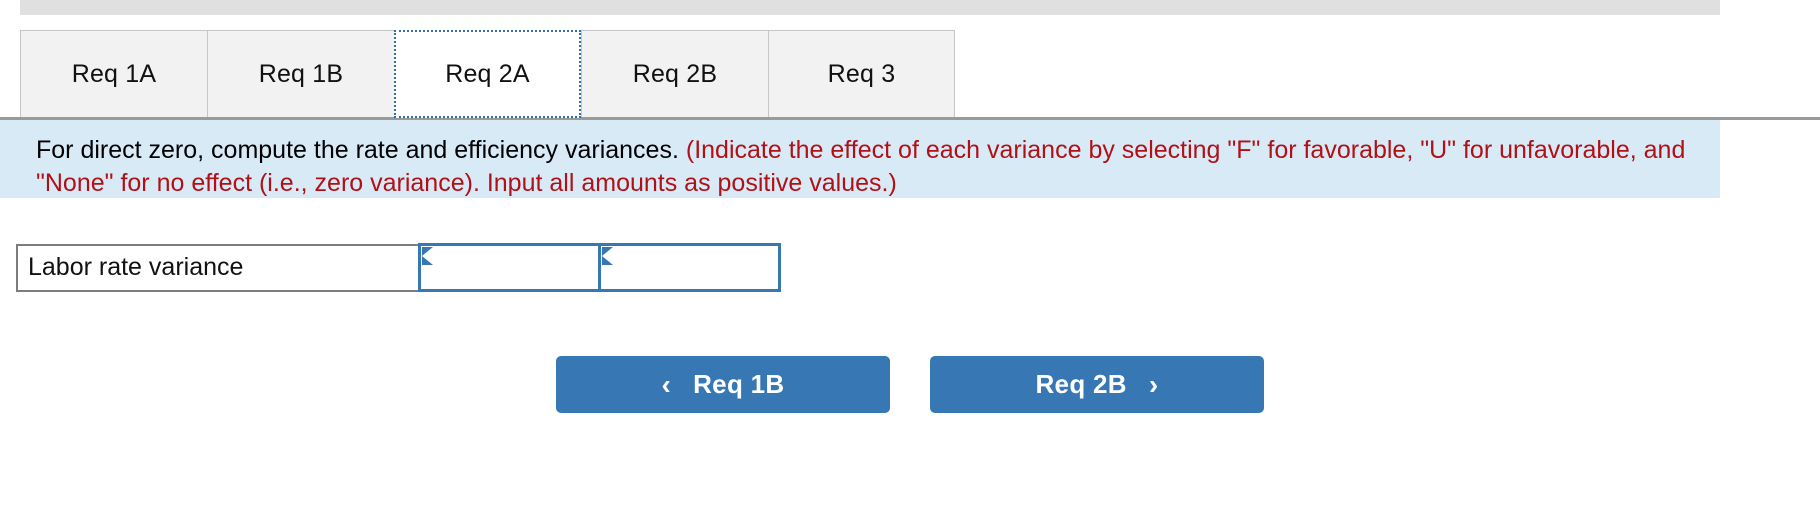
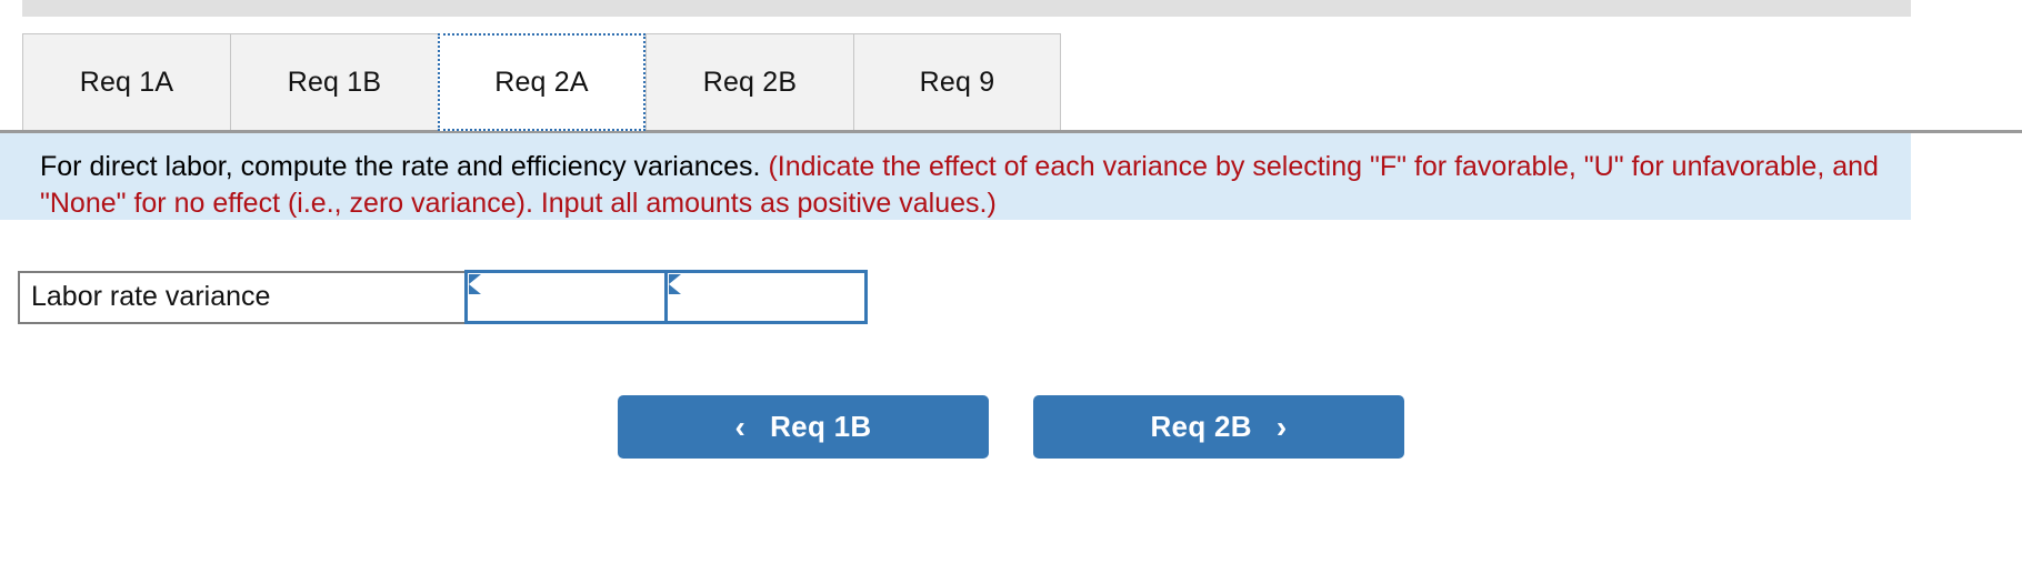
  Req 1A
  Req 1B
  Req 2A
  Req 2B
- Req 3
+ Req 9
- For direct zero, compute the rate and efficiency variances. (Indicate the effect of each variance by selecting "F" for favorable, "U" for unfavorable, and "None" for no effect (i.e., zero variance). Input all amounts as positive values.)
+ For direct labor, compute the rate and efficiency variances. (Indicate the effect of each variance by selecting "F" for favorable, "U" for unfavorable, and "None" for no effect (i.e., zero variance). Input all amounts as positive values.)
  Labor rate variance
  ‹
  Req 1B
  Req 2B
  ›
